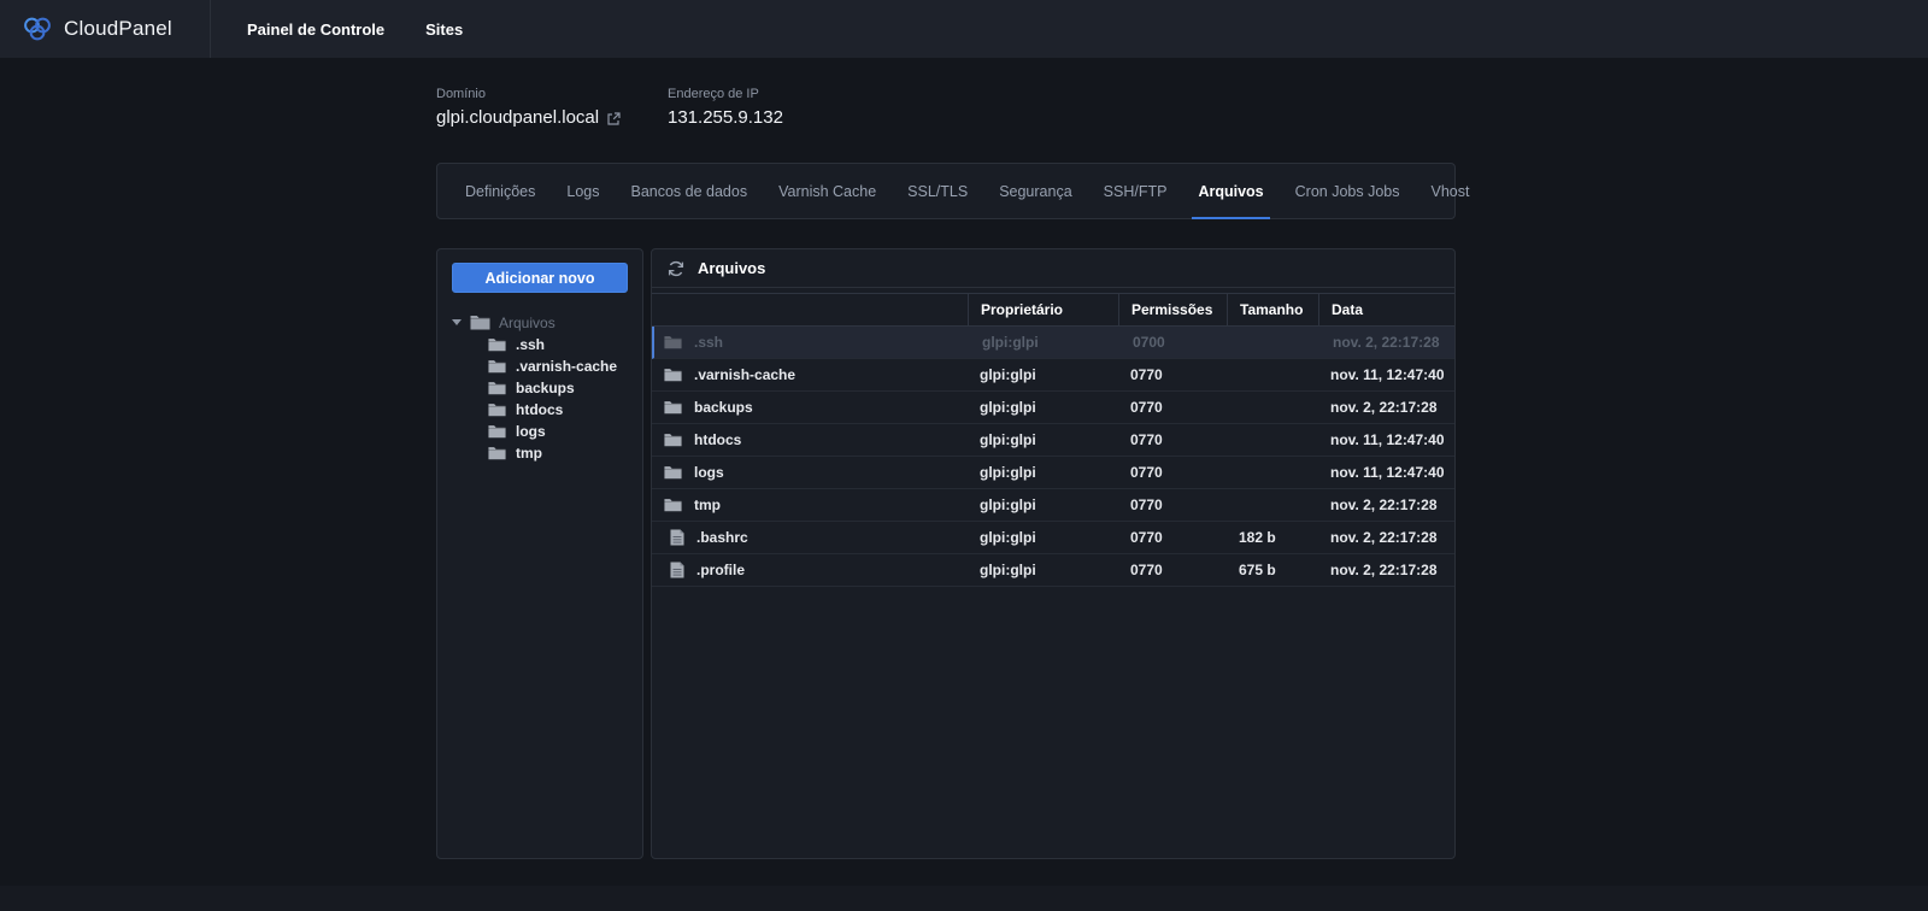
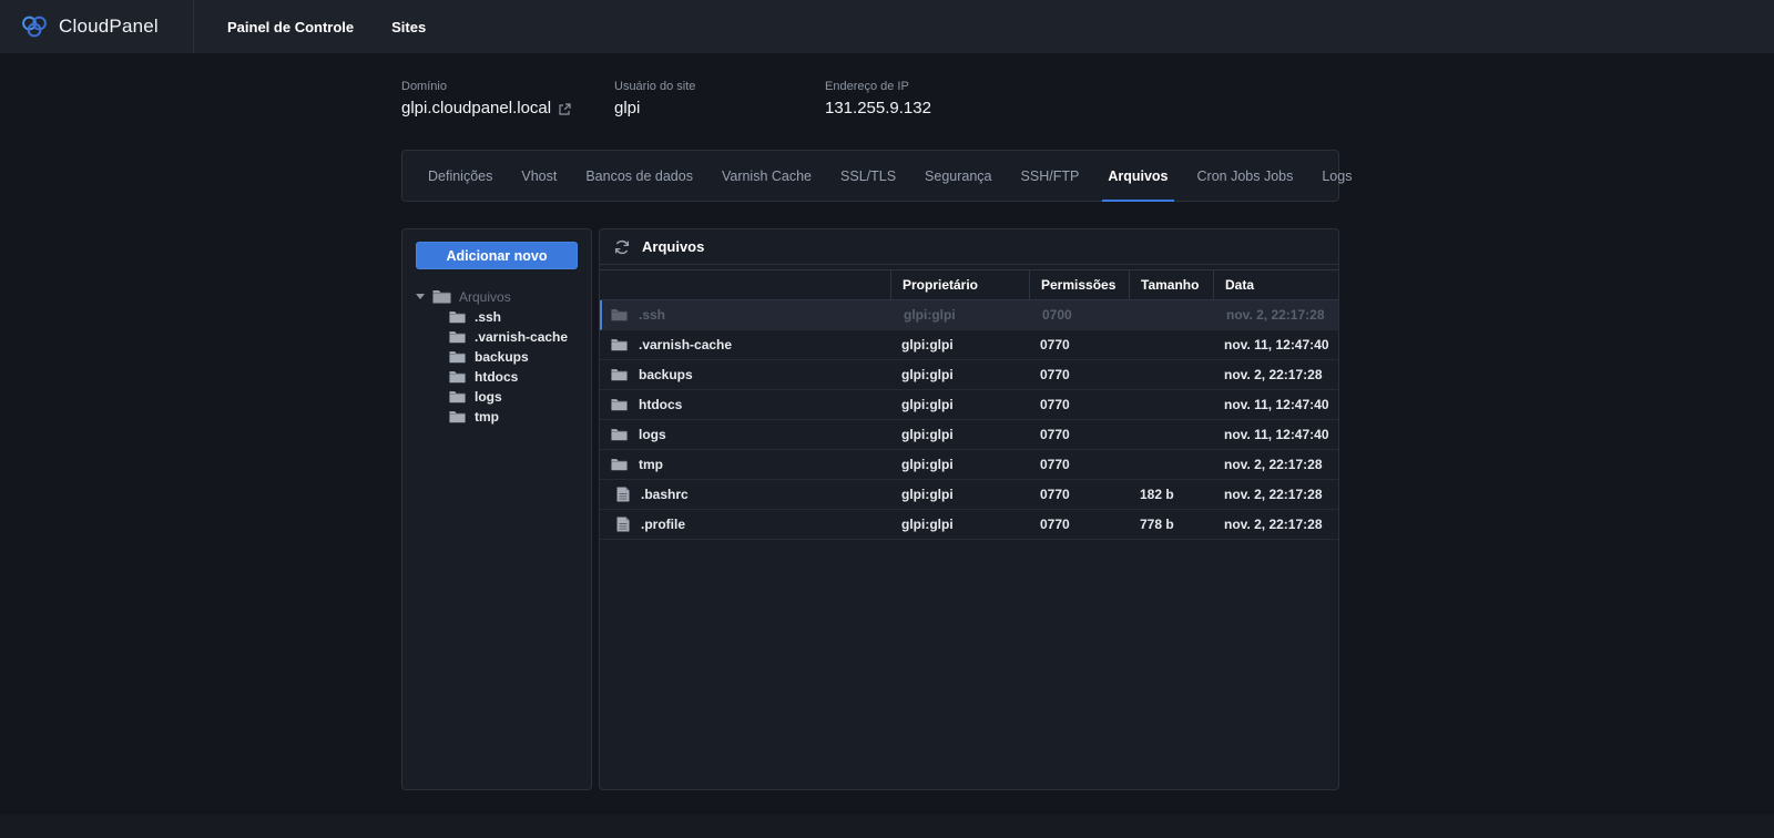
  CloudPanel
  Painel de Controle
  Sites
  Domínio
  glpi.cloudpanel.local
+ Usuário do site
+ glpi
  Endereço de IP
  131.255.9.132
  Definições
- Logs
+ Vhost
  Bancos de dados
  Varnish Cache
  SSL/TLS
  Segurança
  SSH/FTP
  Arquivos
  Cron Jobs Jobs
- Vhost
+ Logs
  Adicionar novo
  Arquivos
  .ssh
  .varnish-cache
  backups
  htdocs
  logs
  tmp
  Arquivos
  Proprietário
  Permissões
  Tamanho
  Data
  .ssh
  glpi:glpi
  0700
  nov. 2, 22:17:28
  .varnish-cache
  glpi:glpi
  0770
  nov. 11, 12:47:40
  backups
  glpi:glpi
  0770
  nov. 2, 22:17:28
  htdocs
  glpi:glpi
  0770
  nov. 11, 12:47:40
  logs
  glpi:glpi
  0770
  nov. 11, 12:47:40
  tmp
  glpi:glpi
  0770
  nov. 2, 22:17:28
  .bashrc
  glpi:glpi
  0770
  182 b
  nov. 2, 22:17:28
  .profile
  glpi:glpi
  0770
- 675 b
+ 778 b
  nov. 2, 22:17:28
